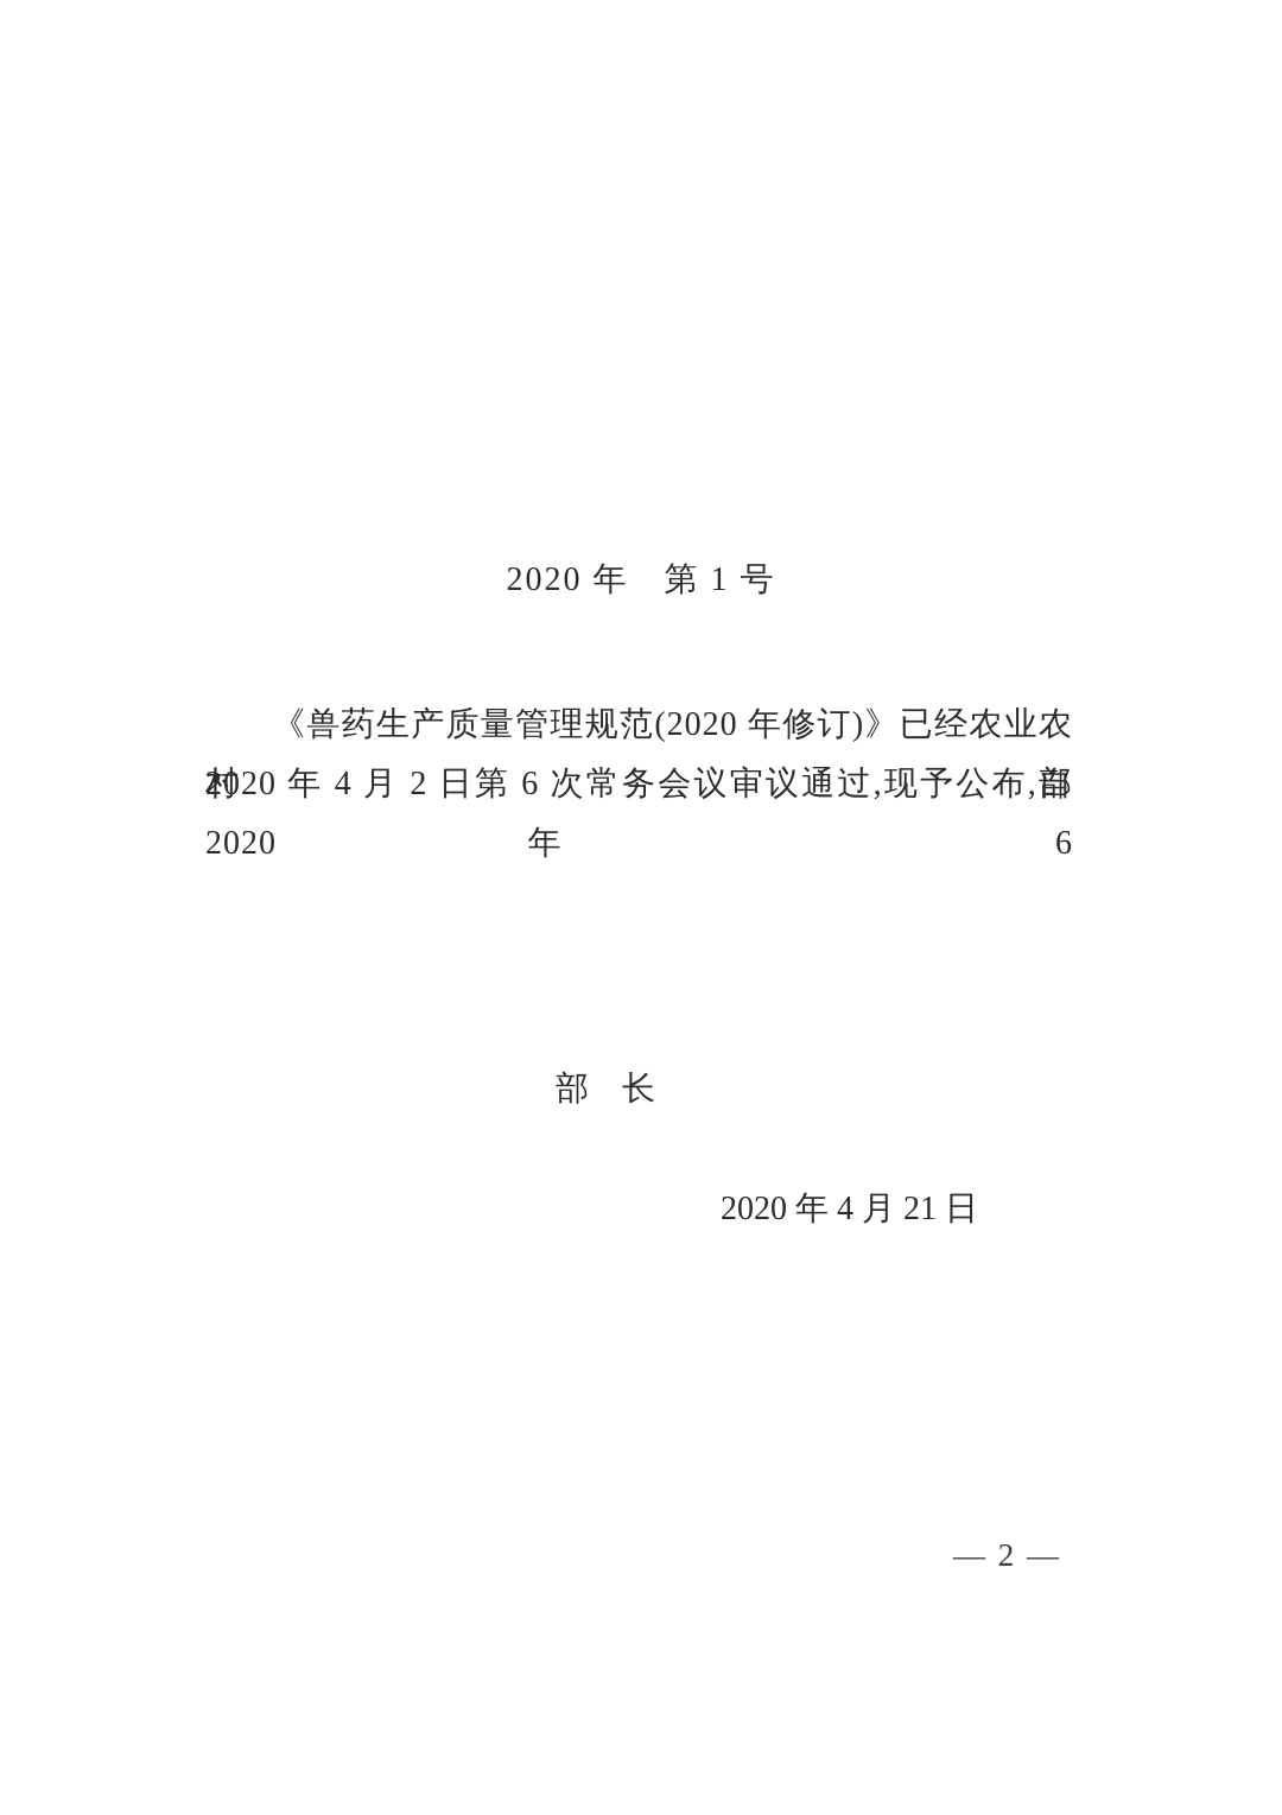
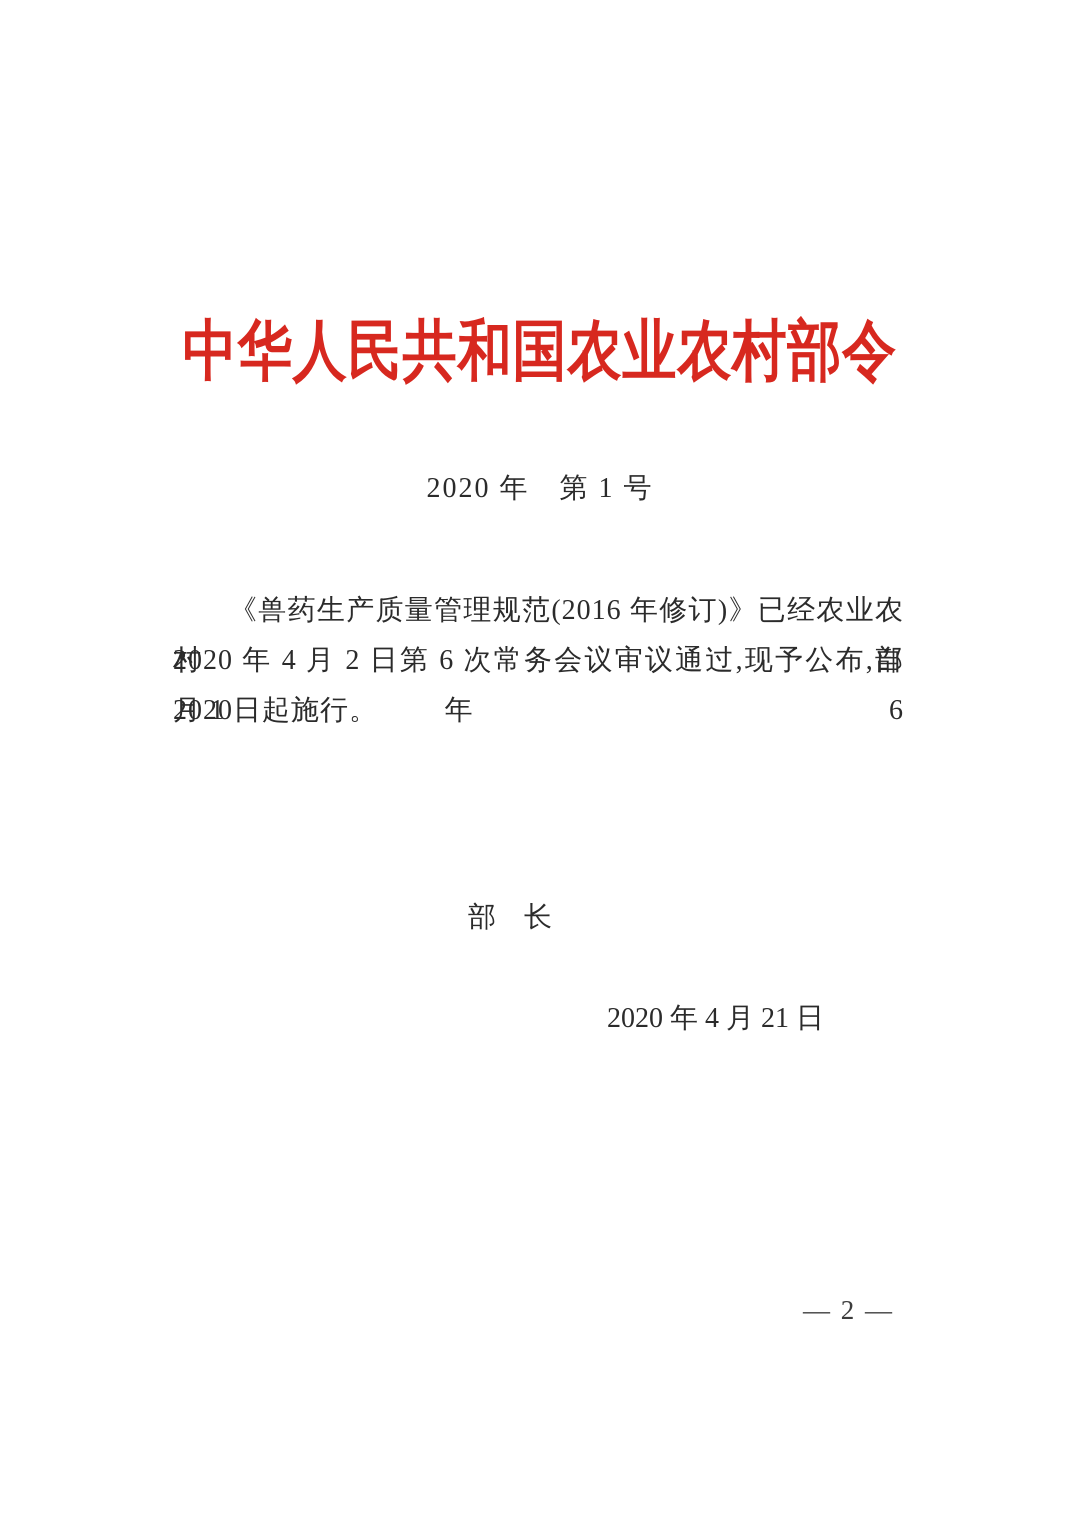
+ 中华人民共和国农业农村部令
  2020 年 第 1 号
- 《兽药生产质量管理规范(2020 年修订)》已经农业农村部
+ 《兽药生产质量管理规范(2016 年修订)》已经农业农村部
  2020 年 4 月 2 日第 6 次常务会议审议通过,现予公布,自 2020 年 6
+ 月 1 日起施行。
  部 长
  2020 年 4 月 21 日
  — 2 —
